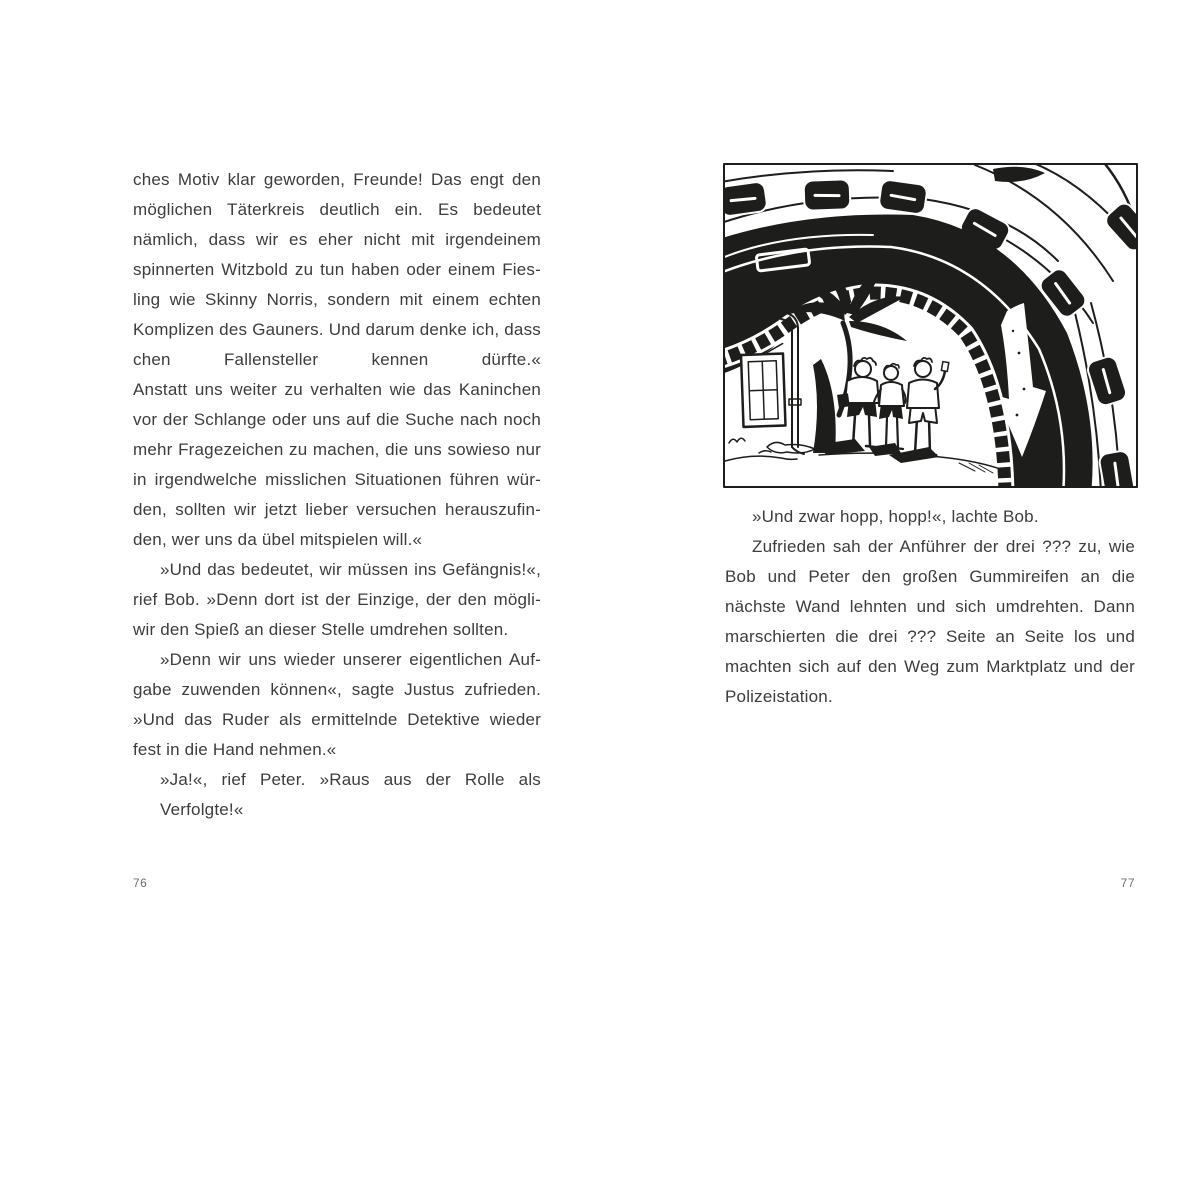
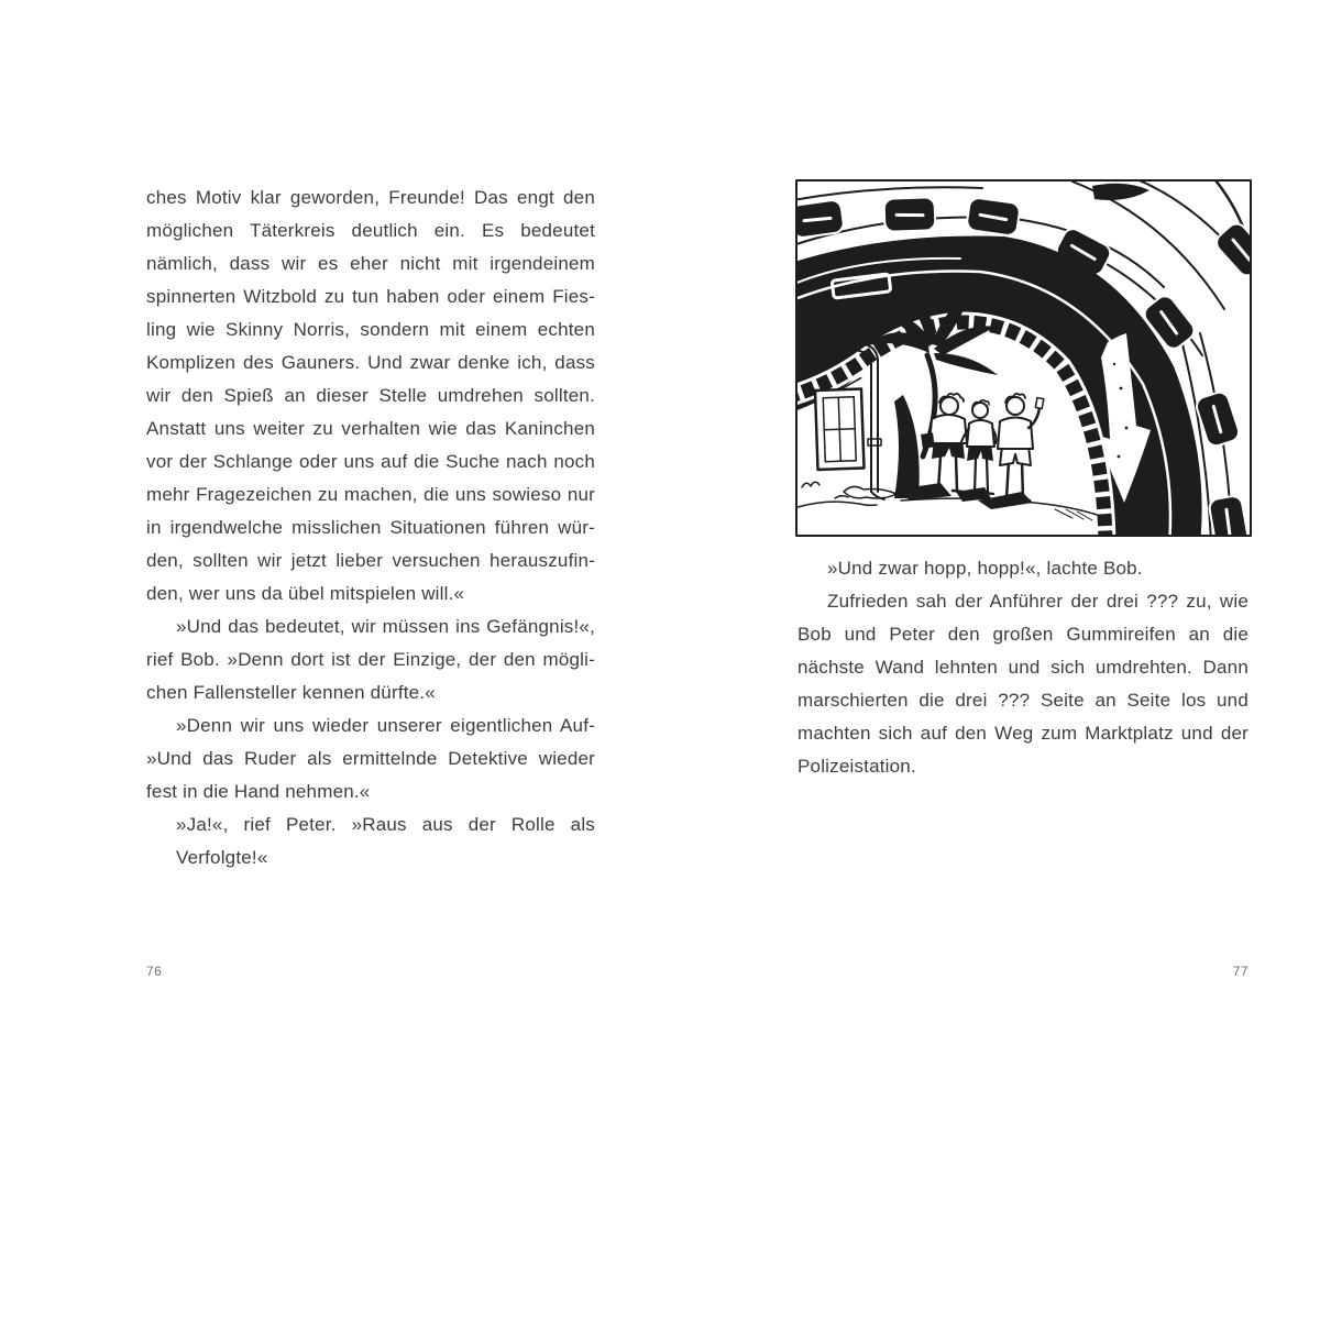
  ches Motiv klar geworden, Freunde! Das engt den
  möglichen Täterkreis deutlich ein. Es bedeutet
  nämlich, dass wir es eher nicht mit irgendeinem
  spinnerten Witzbold zu tun haben oder einem Fies-
  ling wie Skinny Norris, sondern mit einem echten
- Komplizen des Gauners. Und darum denke ich, dass
+ Komplizen des Gauners. Und zwar denke ich, dass
- chen Fallensteller kennen dürfte.«
+ wir den Spieß an dieser Stelle umdrehen sollten.
  Anstatt uns weiter zu verhalten wie das Kaninchen
  vor der Schlange oder uns auf die Suche nach noch
  mehr Fragezeichen zu machen, die uns sowieso nur
  in irgendwelche misslichen Situationen führen wür-
  den, sollten wir jetzt lieber versuchen herauszufin-
  den, wer uns da übel mitspielen will.«
  »Und das bedeutet, wir müssen ins Gefängnis!«,
  rief Bob. »Denn dort ist der Einzige, der den mögli-
- wir den Spieß an dieser Stelle umdrehen sollten.
+ chen Fallensteller kennen dürfte.«
  »Denn wir uns wieder unserer eigentlichen Auf-
- gabe zuwenden können«, sagte Justus zufrieden.
  »Und das Ruder als ermittelnde Detektive wieder
  fest in die Hand nehmen.«
  »Ja!«, rief Peter. »Raus aus der Rolle als Verfolgte!«
  76
  »Und zwar hopp, hopp!«, lachte Bob.
  Zufrieden sah der Anführer der drei ??? zu, wie
  Bob und Peter den großen Gummireifen an die
  nächste Wand lehnten und sich umdrehten. Dann
  marschierten die drei ??? Seite an Seite los und
  machten sich auf den Weg zum Marktplatz und der
  Polizeistation.
  77
